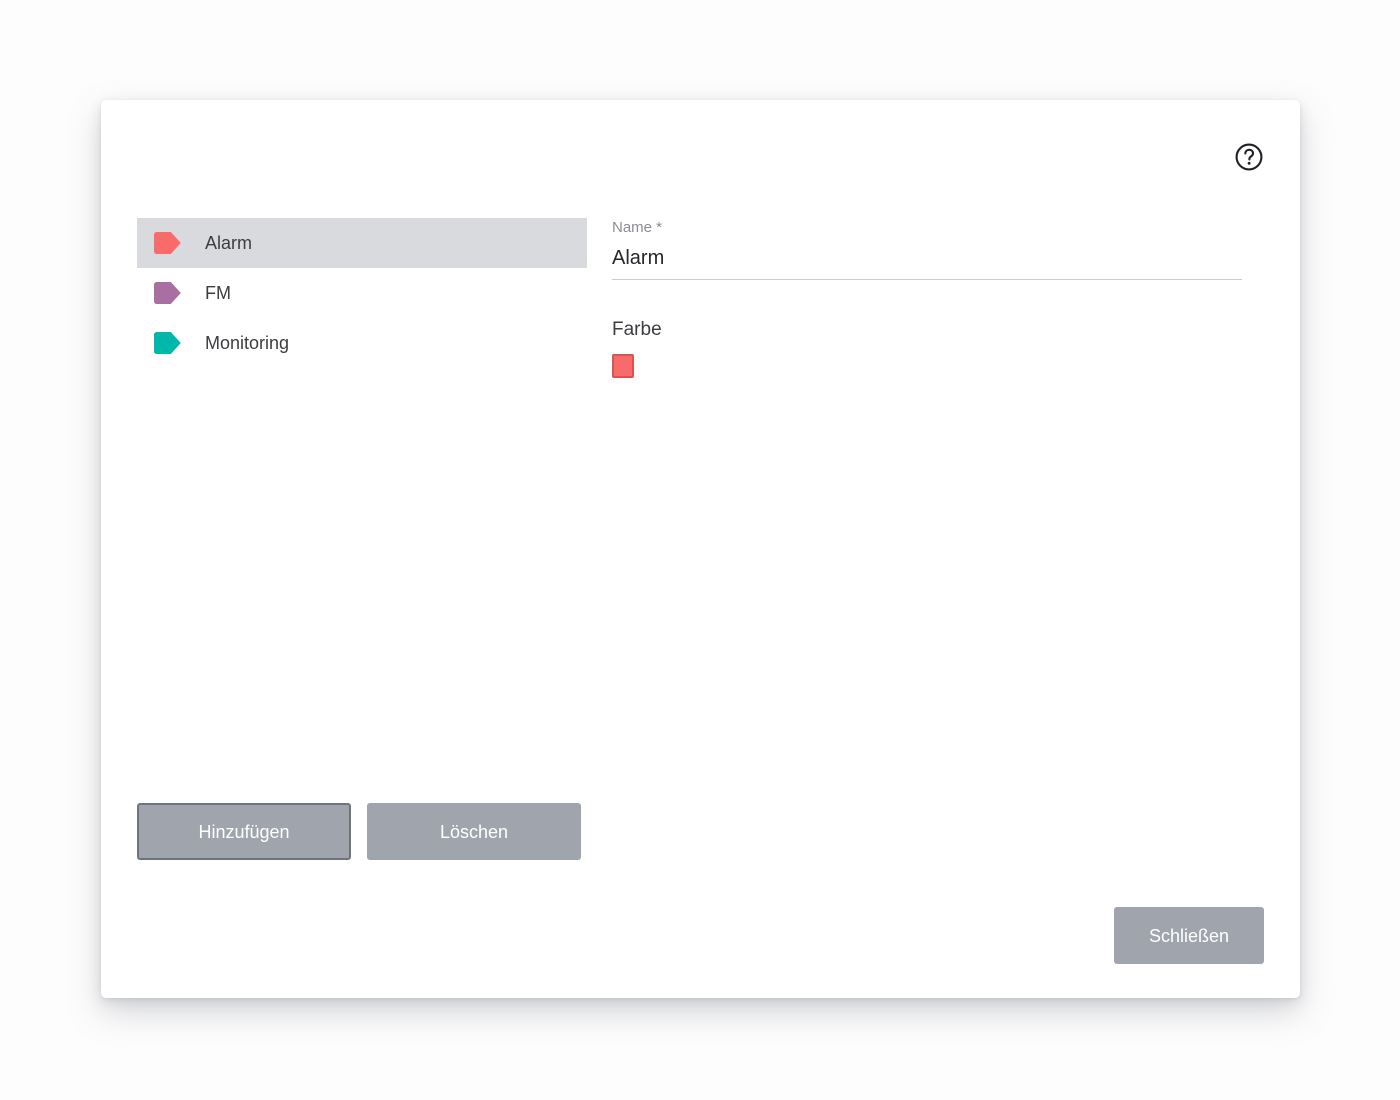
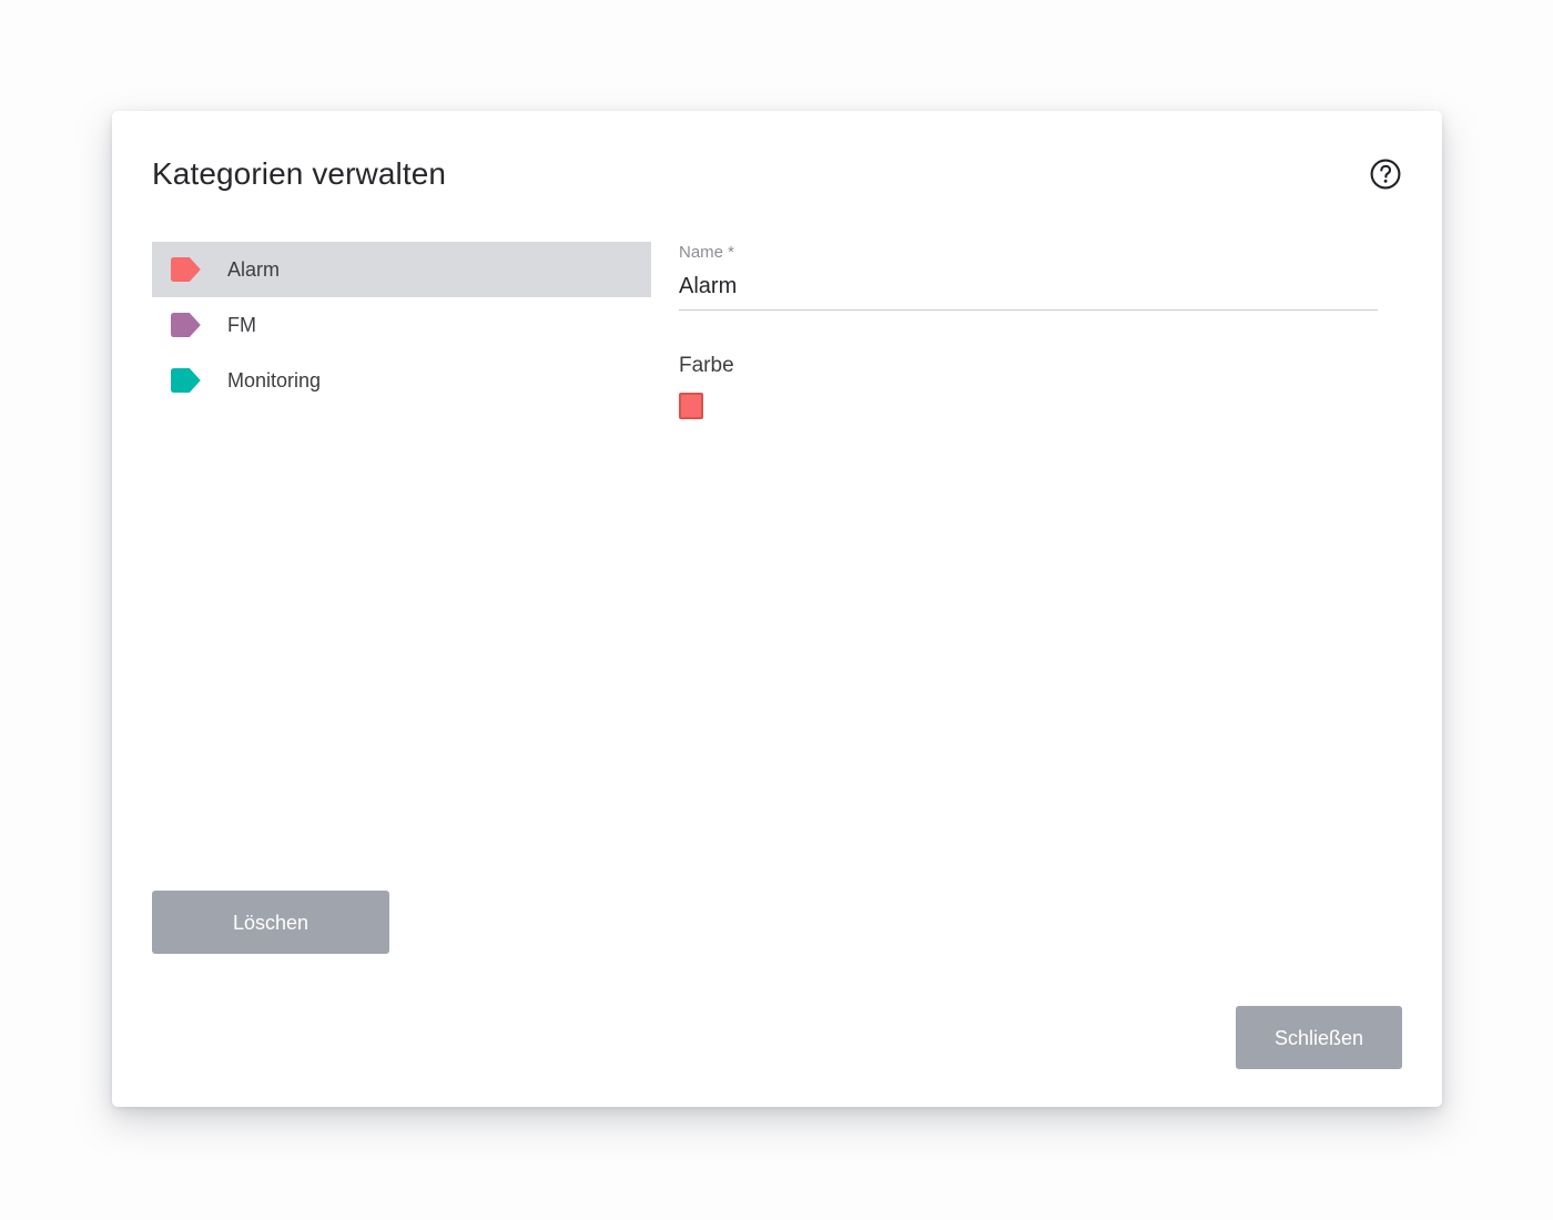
+ Kategorien verwalten
  Alarm
  FM
  Monitoring
  Name *
  Alarm
  Farbe
- Hinzufügen
  Löschen
  Schließen
